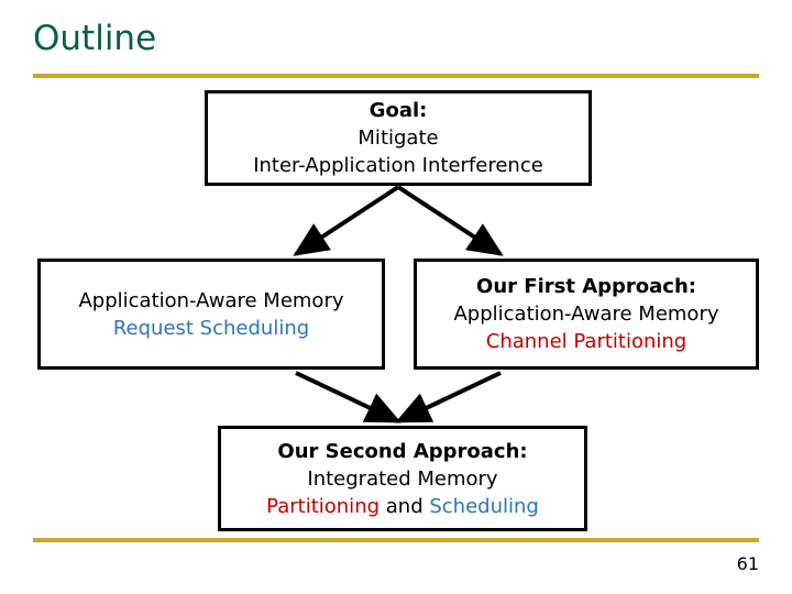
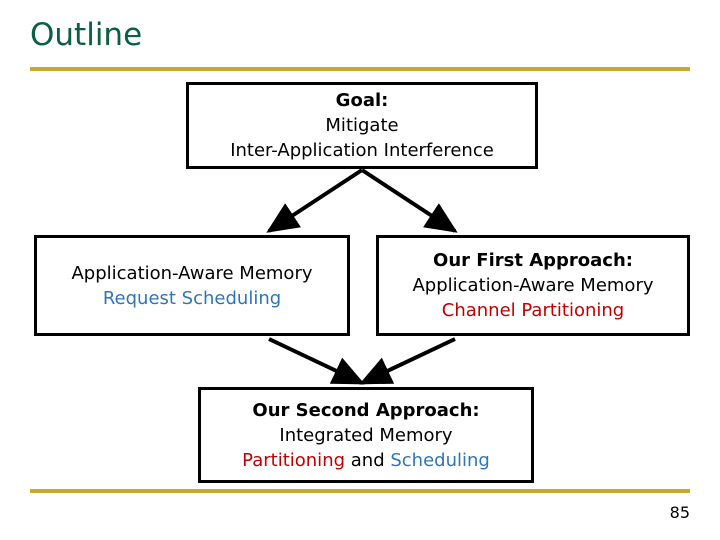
  Outline
  Goal:
  Mitigate
  Inter-Application Interference
  Application-Aware Memory
  Request Scheduling
  Our First Approach:
  Application-Aware Memory
  Channel Partitioning
  Our Second Approach:
  Integrated Memory
  Partitioning and Scheduling
- 61
+ 85
